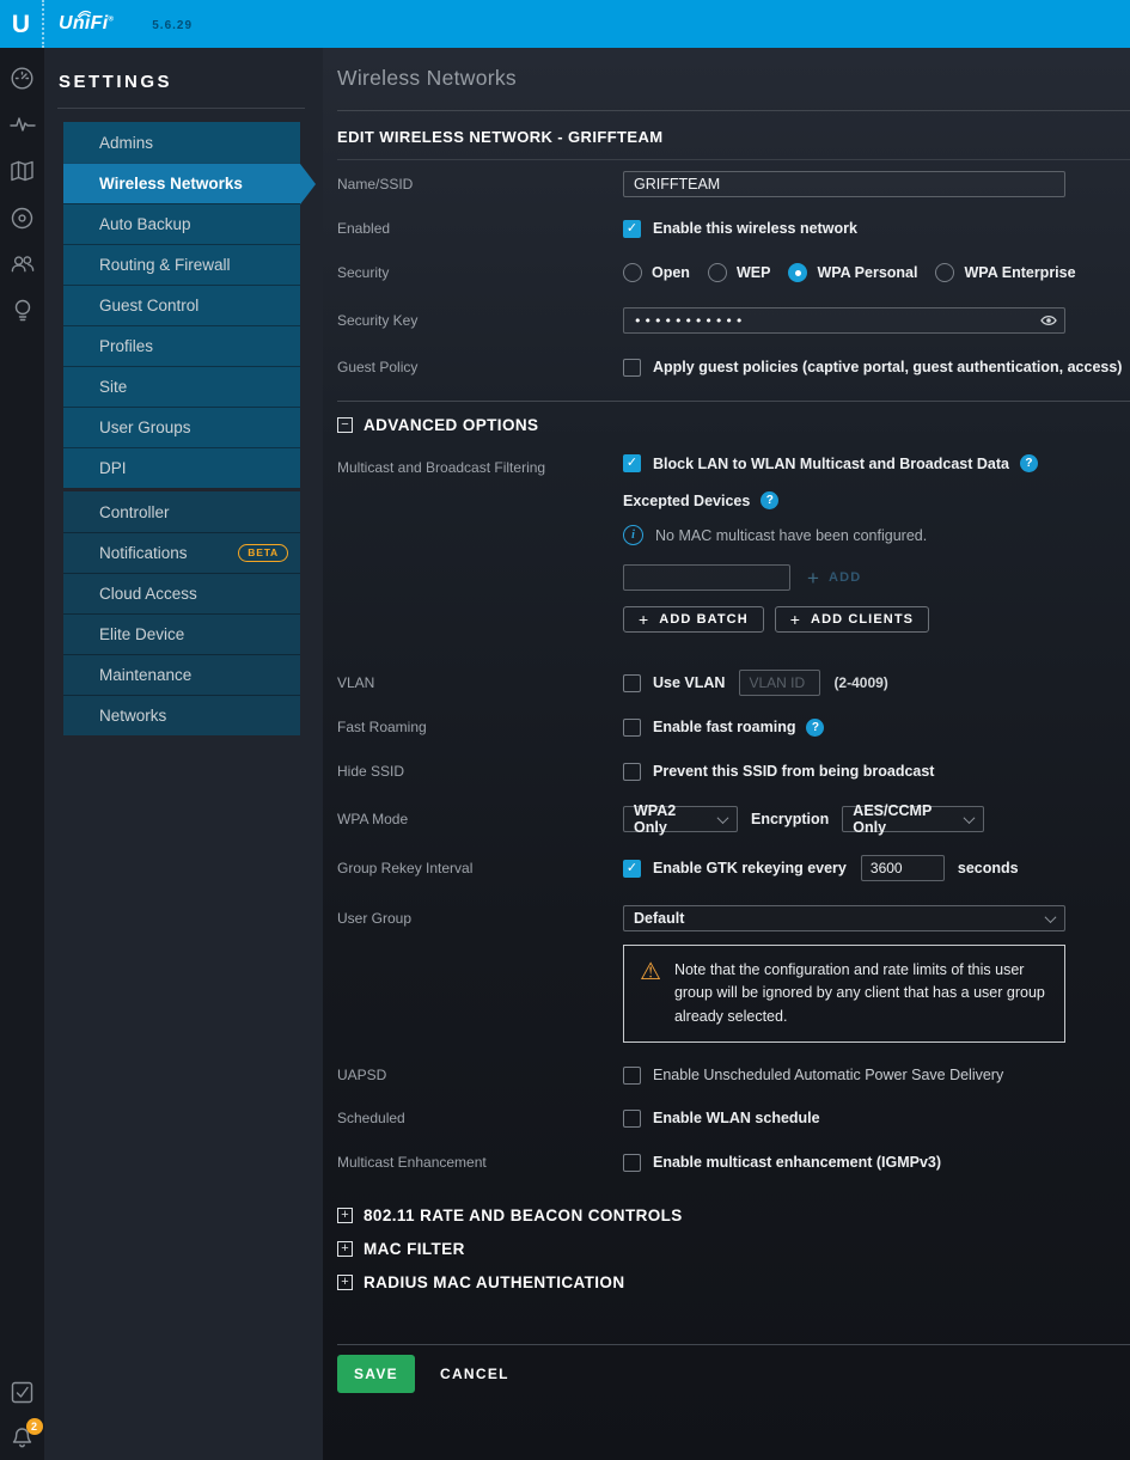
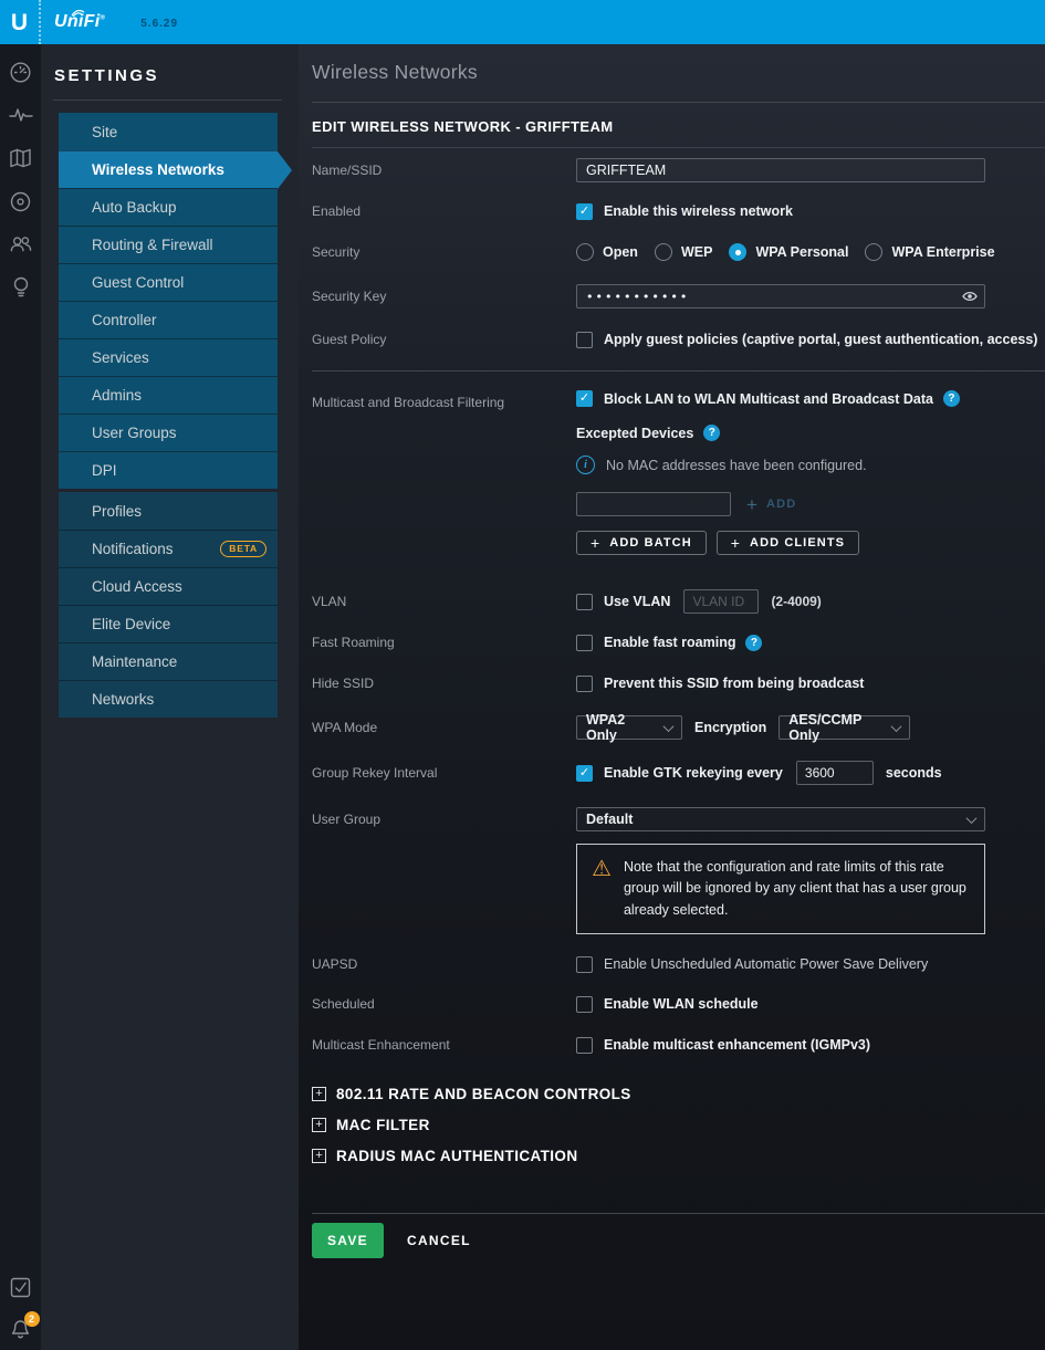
  U
  UniFi
  5.6.29
  2
  SETTINGS
- Admins
+ Site
  Wireless Networks
  Auto Backup
  Routing & Firewall
  Guest Control
- Profiles
+ Controller
+ Services
- Site
+ Admins
  User Groups
  DPI
- Controller
+ Profiles
  Notifications
  BETA
  Cloud Access
  Elite Device
  Maintenance
  Networks
  Wireless Networks
  EDIT WIRELESS NETWORK - GRIFFTEAM
  Name/SSID
  GRIFFTEAM
  Enabled
  Enable this wireless network
  Security
  Open
  WEP
  WPA Personal
  WPA Enterprise
  Security Key
  •••••••••••
  Guest Policy
  Apply guest policies (captive portal, guest authentication, access)
- −
- ADVANCED OPTIONS
  Multicast and Broadcast Filtering
  Block LAN to WLAN Multicast and Broadcast Data
  ?
  Excepted Devices
  ?
  i
- No MAC multicast have been configured.
+ No MAC addresses have been configured.
  +
  ADD
  +
  ADD BATCH
  +
  ADD CLIENTS
  VLAN
  Use VLAN
  VLAN ID
  (2-4009)
  Fast Roaming
  Enable fast roaming
  ?
  Hide SSID
  Prevent this SSID from being broadcast
  WPA Mode
  WPA2 Only
  Encryption
  AES/CCMP Only
  Group Rekey Interval
  Enable GTK rekeying every
  3600
  seconds
  User Group
  Default
  ⚠
- Note that the configuration and rate limits of this user group will be ignored by any client that has a user group already selected.
+ Note that the configuration and rate limits of this rate group will be ignored by any client that has a user group already selected.
  UAPSD
  Enable Unscheduled Automatic Power Save Delivery
  Scheduled
  Enable WLAN schedule
  Multicast Enhancement
  Enable multicast enhancement (IGMPv3)
  +
  802.11 RATE AND BEACON CONTROLS
  +
  MAC FILTER
  +
  RADIUS MAC AUTHENTICATION
  SAVE
  CANCEL
